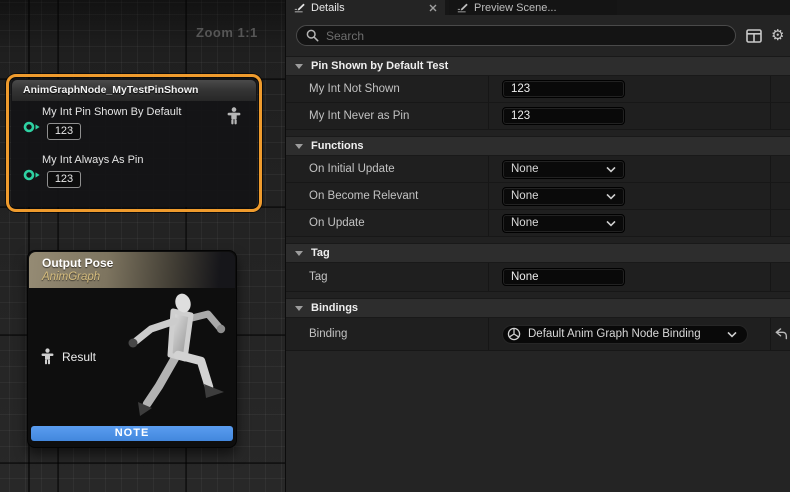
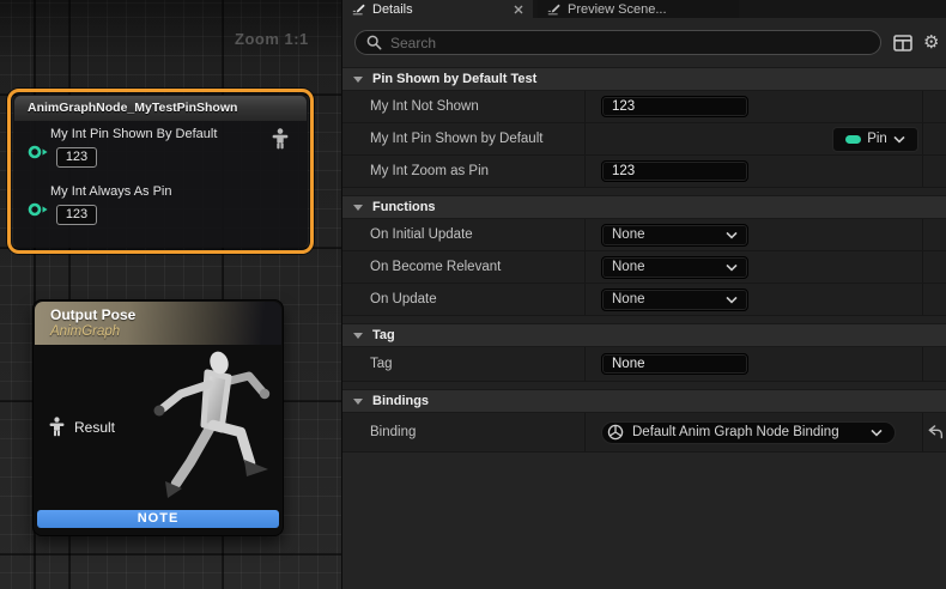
  Zoom 1:1
  AnimGraphNode_MyTestPinShown
  My Int Pin Shown By Default
  123
  My Int Always As Pin
  123
  Output Pose
  AnimGraph
  Result
  NOTE
  Details
  Preview Scene...
  Search
  ⚙
  Pin Shown by Default Test
  My Int Not Shown
  123
+ My Int Pin Shown by Default
+ Pin
- My Int Never as Pin
+ My Int Zoom as Pin
  123
  Functions
  On Initial Update
  None
  On Become Relevant
  None
  On Update
  None
  Tag
  Tag
  None
  Bindings
  Binding
  Default Anim Graph Node Binding
